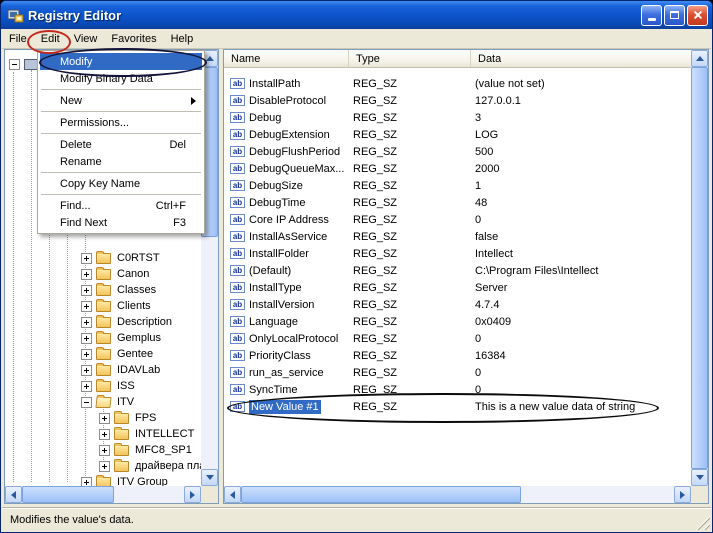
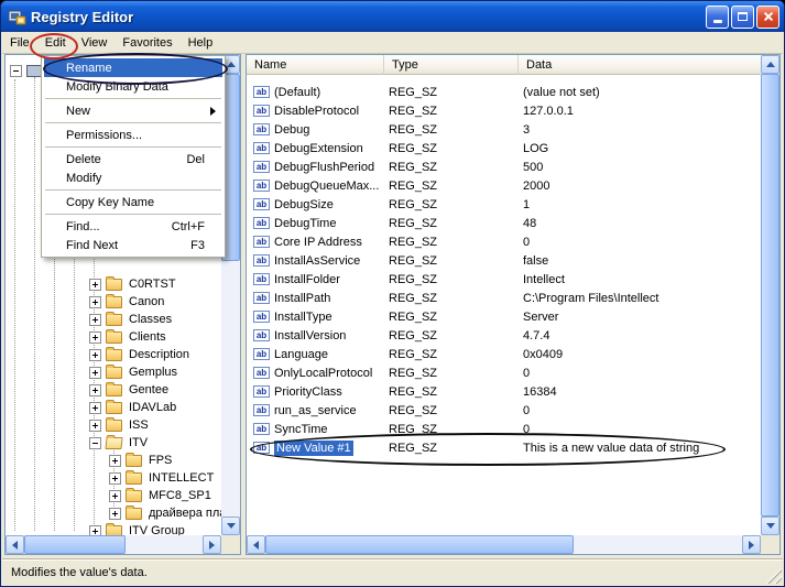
  Registry Editor
  File
  Edit
  View
  Favorites
  Help
  C0RTST
  Canon
  Classes
  Clients
  Description
  Gemplus
  Gentee
  IDAVLab
  ISS
  ITV
  FPS
  INTELLECT
  MFC8_SP1
  драйвера пл
  ITV Group
  Name
  Type
  Data
  ab
- InstallPath
+ (Default)
  REG_SZ
  (value not set)
  ab
  DisableProtocol
  REG_SZ
  127.0.0.1
  ab
  Debug
  REG_SZ
  3
  ab
  DebugExtension
  REG_SZ
  LOG
  ab
  DebugFlushPeriod
  REG_SZ
  500
  ab
  DebugQueueMax...
  REG_SZ
  2000
  ab
  DebugSize
  REG_SZ
  1
  ab
  DebugTime
  REG_SZ
  48
  ab
  Core IP Address
  REG_SZ
  0
  ab
  InstallAsService
  REG_SZ
  false
  ab
  InstallFolder
  REG_SZ
  Intellect
  ab
- (Default)
+ InstallPath
  REG_SZ
  C:\Program Files\Intellect
  ab
  InstallType
  REG_SZ
  Server
  ab
  InstallVersion
  REG_SZ
  4.7.4
  ab
  Language
  REG_SZ
  0x0409
  ab
  OnlyLocalProtocol
  REG_SZ
  0
  ab
  PriorityClass
  REG_SZ
  16384
  ab
  run_as_service
  REG_SZ
  0
  ab
  SyncTime
  REG_SZ
  0
  ab
  New Value #1
  REG_SZ
  This is a new value data of string
  Modifies the value's data.
- Modify
+ Rename
  Modify Binary Data
  New
  Permissions...
  Delete
  Del
- Rename
+ Modify
  Copy Key Name
  Find...
  Ctrl+F
  Find Next
  F3
